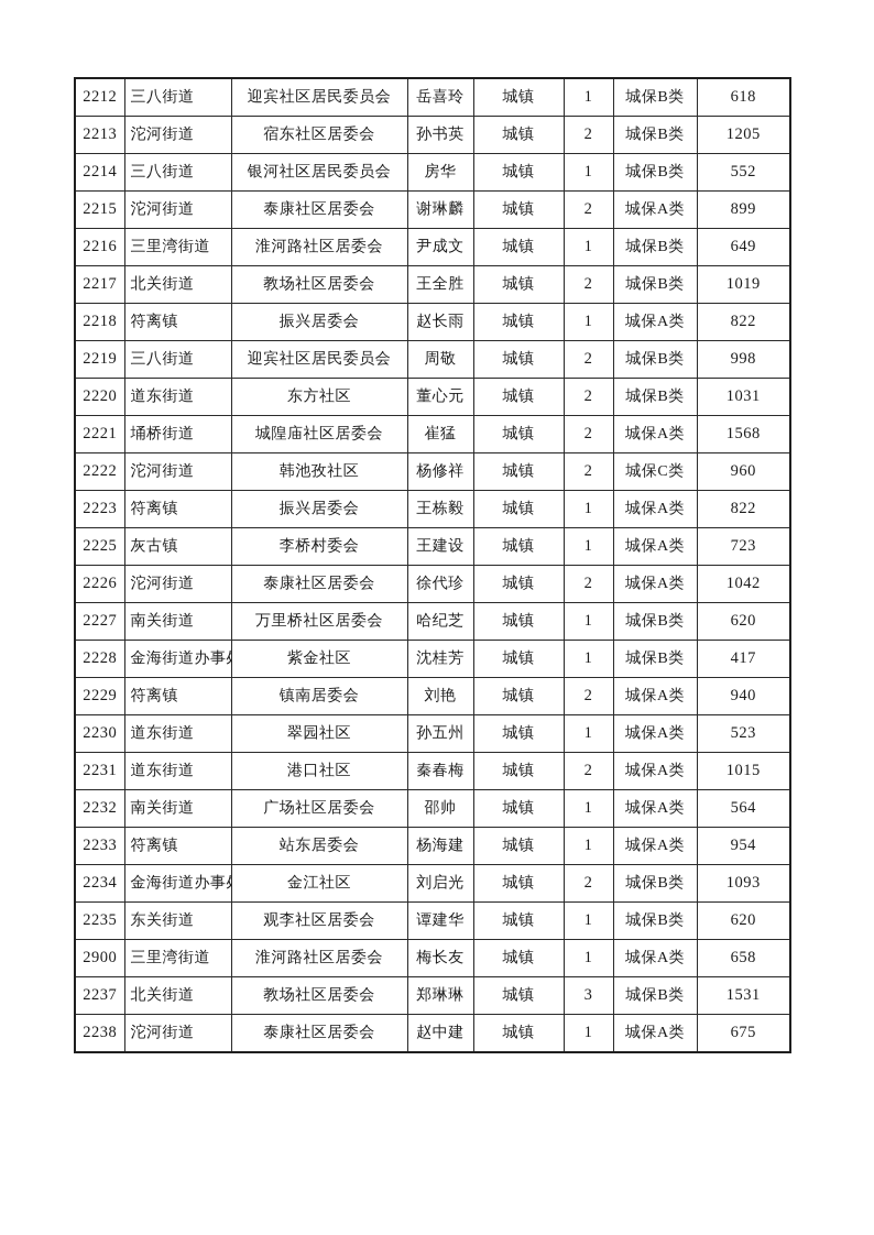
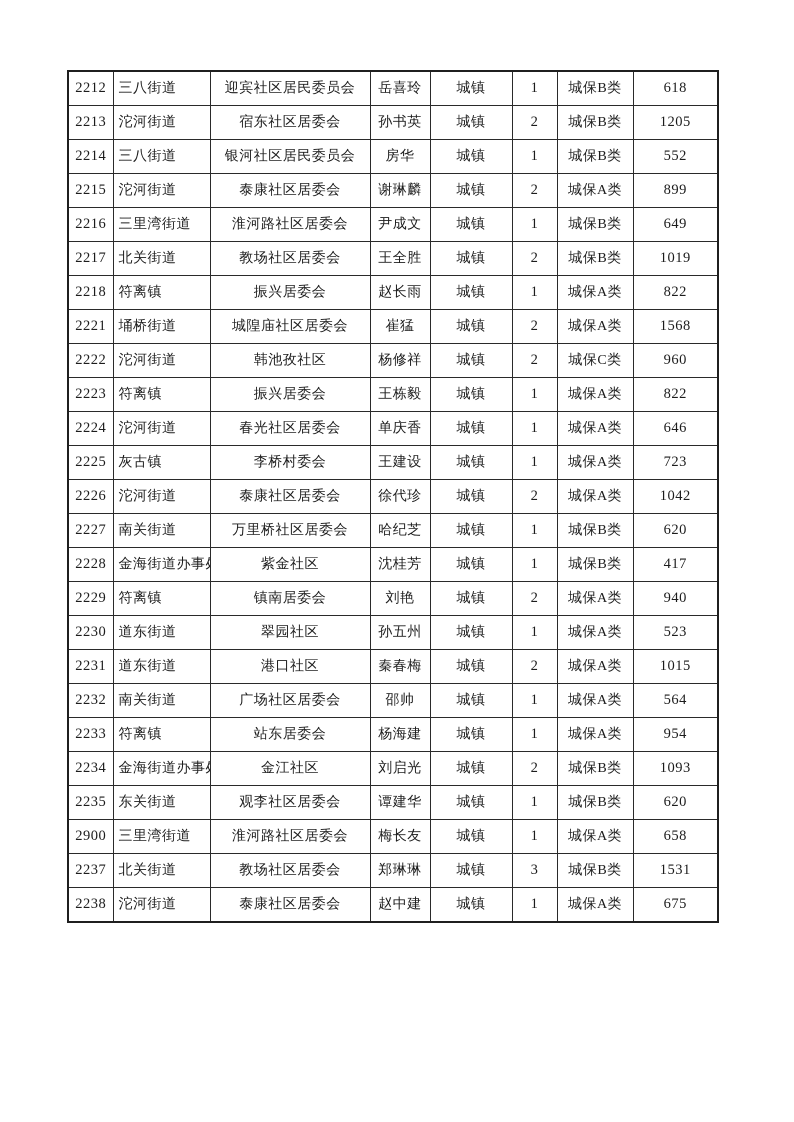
  2212	三八街道	迎宾社区居民委员会	岳喜玲	城镇	1	城保B类	618
  2213	沱河街道	宿东社区居委会	孙书英	城镇	2	城保B类	1205
  2214	三八街道	银河社区居民委员会	房华	城镇	1	城保B类	552
  2215	沱河街道	泰康社区居委会	谢琳麟	城镇	2	城保A类	899
  2216	三里湾街道	淮河路社区居委会	尹成文	城镇	1	城保B类	649
  2217	北关街道	教场社区居委会	王全胜	城镇	2	城保B类	1019
  2218	符离镇	振兴居委会	赵长雨	城镇	1	城保A类	822
- 2219	三八街道	迎宾社区居民委员会	周敬	城镇	2	城保B类	998
- 2220	道东街道	东方社区	董心元	城镇	2	城保B类	1031
  2221	埇桥街道	城隍庙社区居委会	崔猛	城镇	2	城保A类	1568
  2222	沱河街道	韩池孜社区	杨修祥	城镇	2	城保C类	960
  2223	符离镇	振兴居委会	王栋毅	城镇	1	城保A类	822
+ 2224	沱河街道	春光社区居委会	单庆香	城镇	1	城保A类	646
  2225	灰古镇	李桥村委会	王建设	城镇	1	城保A类	723
  2226	沱河街道	泰康社区居委会	徐代珍	城镇	2	城保A类	1042
  2227	南关街道	万里桥社区居委会	哈纪芝	城镇	1	城保B类	620
  2228	金海街道办事	紫金社区	沈桂芳	城镇	1	城保B类	417
  2229	符离镇	镇南居委会	刘艳	城镇	2	城保A类	940
  2230	道东街道	翠园社区	孙五州	城镇	1	城保A类	523
  2231	道东街道	港口社区	秦春梅	城镇	2	城保A类	1015
  2232	南关街道	广场社区居委会	邵帅	城镇	1	城保A类	564
  2233	符离镇	站东居委会	杨海建	城镇	1	城保A类	954
  2234	金海街道办事	金江社区	刘启光	城镇	2	城保B类	1093
  2235	东关街道	观李社区居委会	谭建华	城镇	1	城保B类	620
  2900	三里湾街道	淮河路社区居委会	梅长友	城镇	1	城保A类	658
  2237	北关街道	教场社区居委会	郑琳琳	城镇	3	城保B类	1531
  2238	沱河街道	泰康社区居委会	赵中建	城镇	1	城保A类	675
